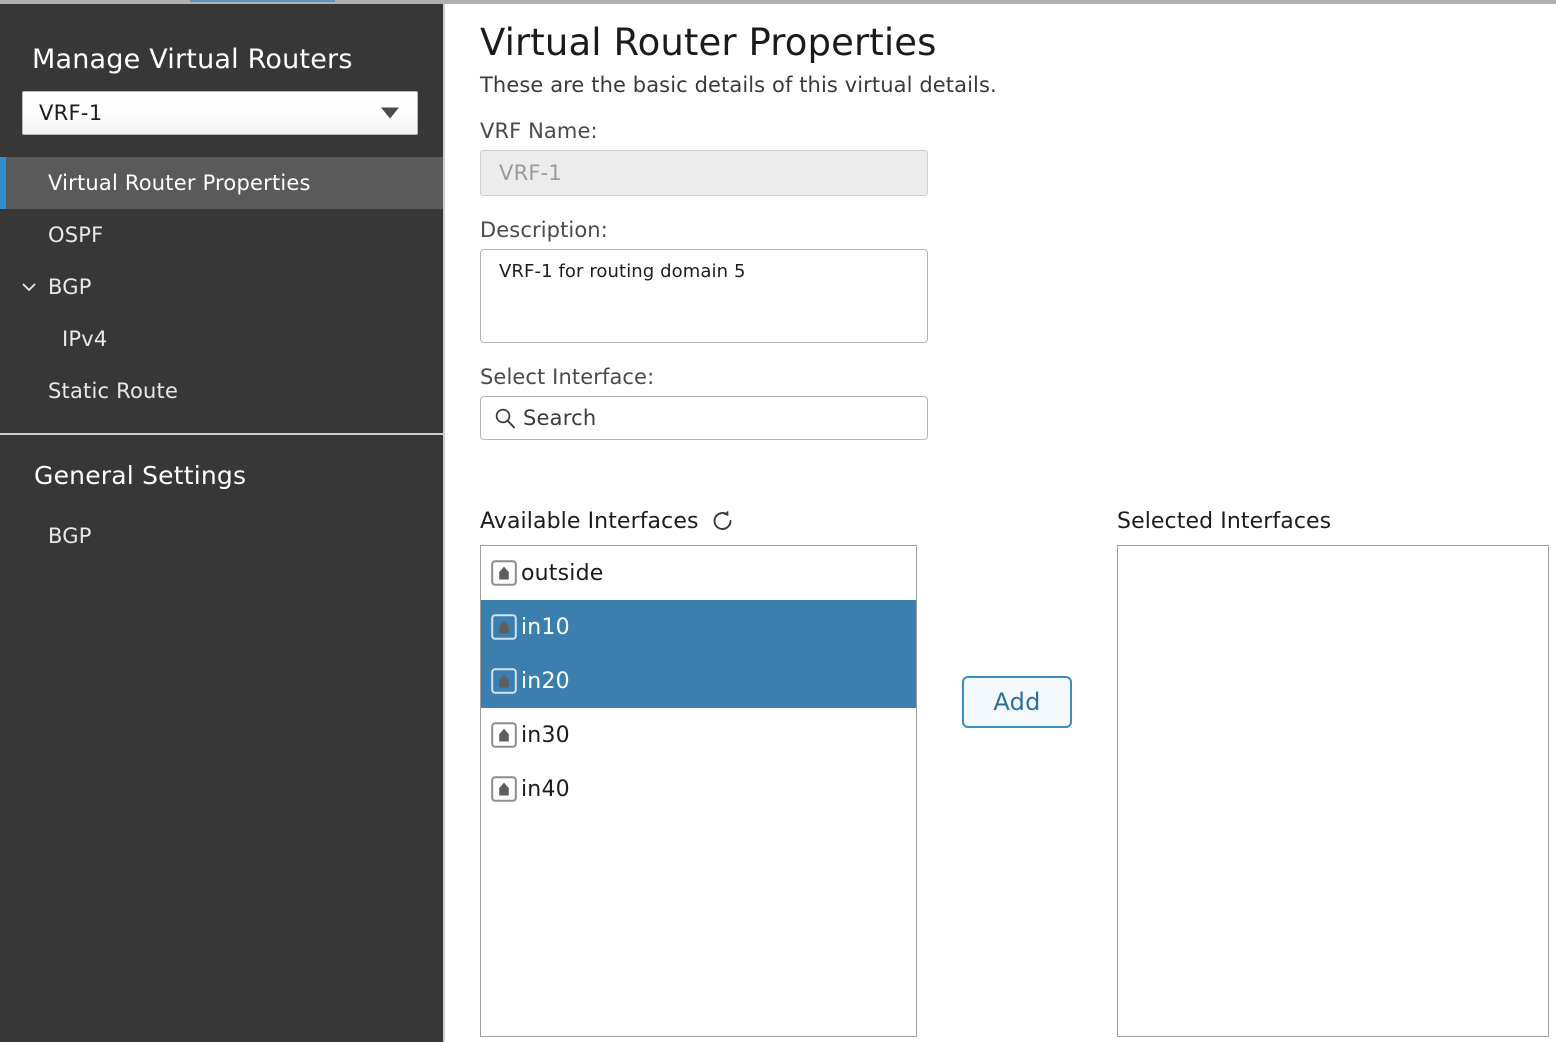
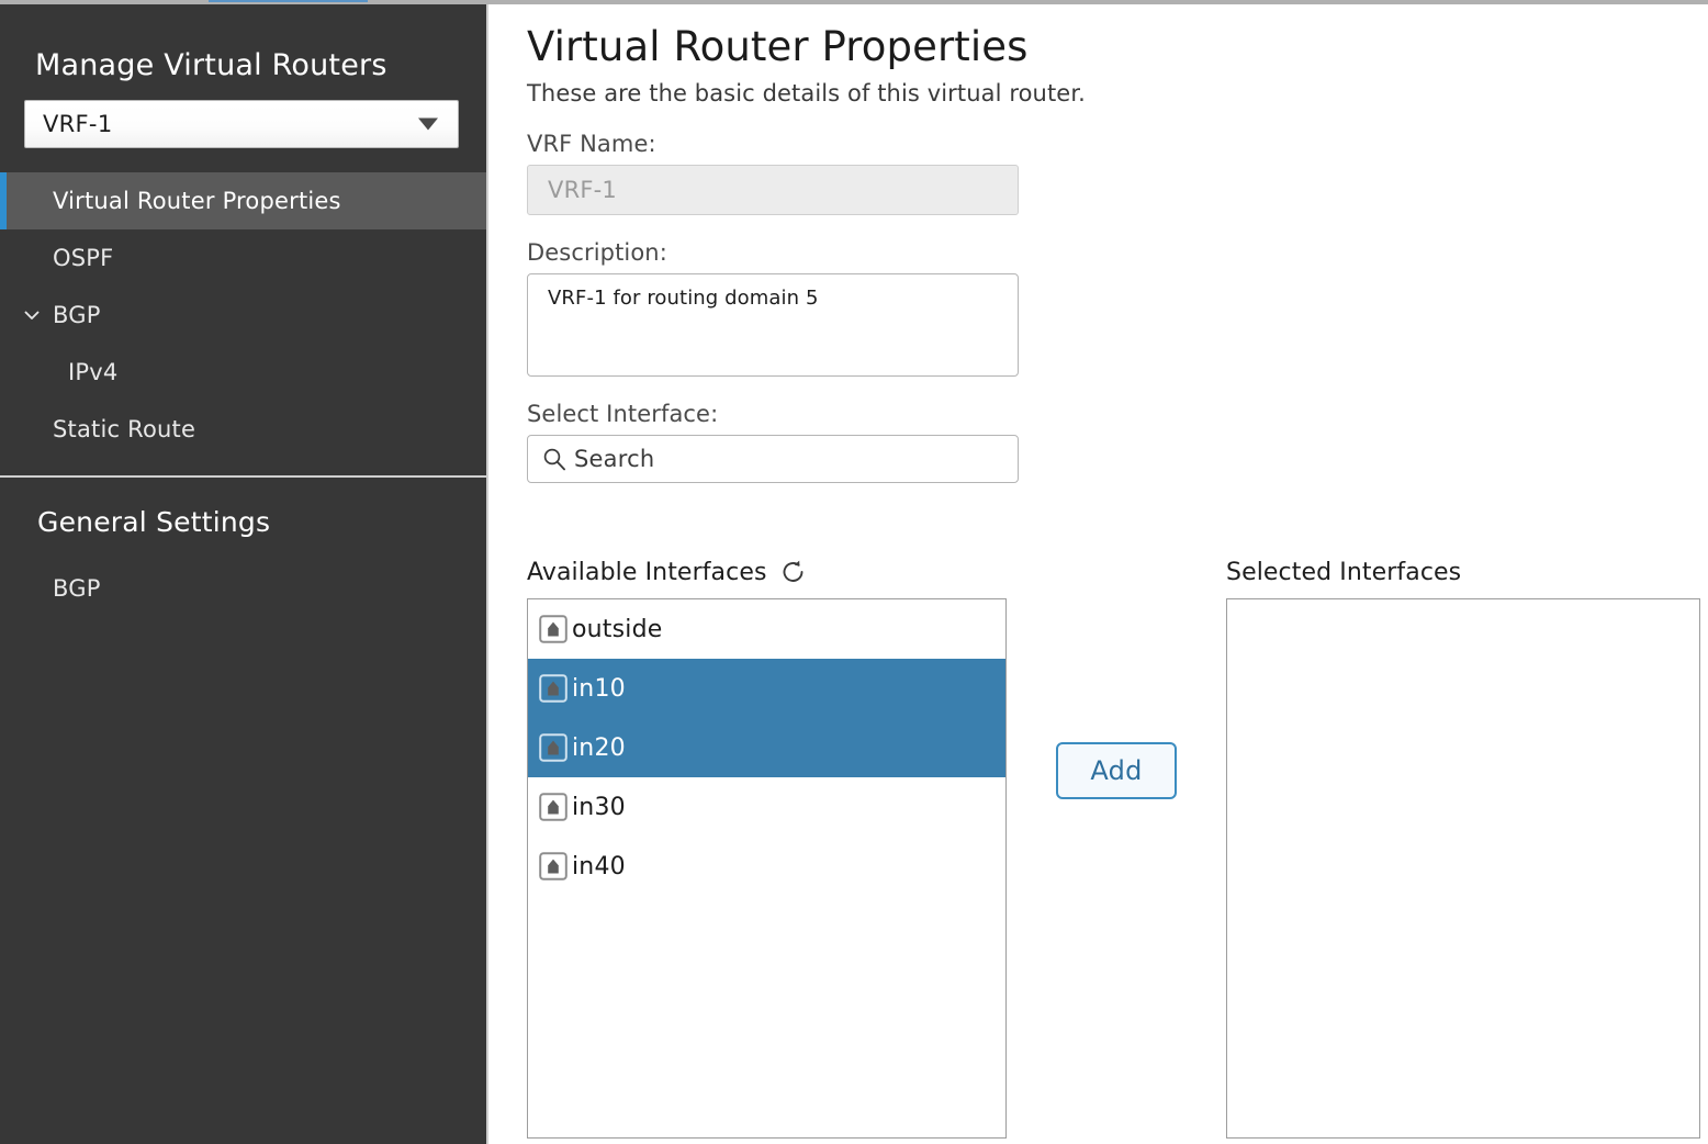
  Manage Virtual Routers
  VRF-1
  Virtual Router Properties
  OSPF
  BGP
  IPv4
  Static Route
  General Settings
  BGP
  Virtual Router Properties
- These are the basic details of this virtual details.
+ These are the basic details of this virtual router.
  VRF Name:
  VRF-1
  Description:
  VRF-1 for routing domain 5
  Select Interface:
  Search
  Available Interfaces
  outside
  in10
  in20
  in30
  in40
  Add
  Selected Interfaces
